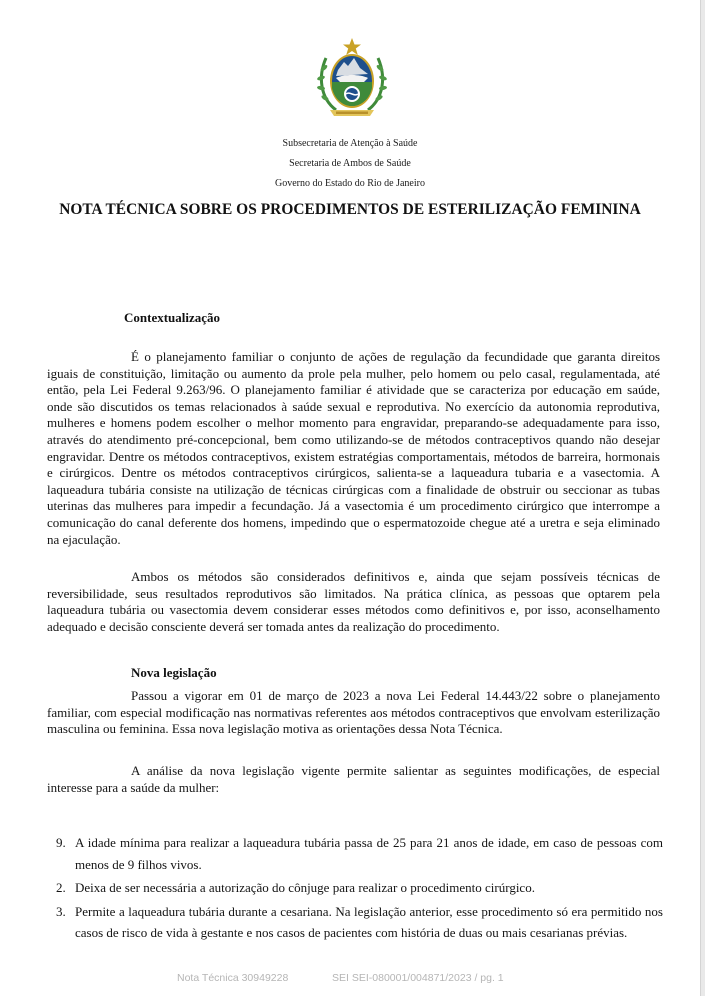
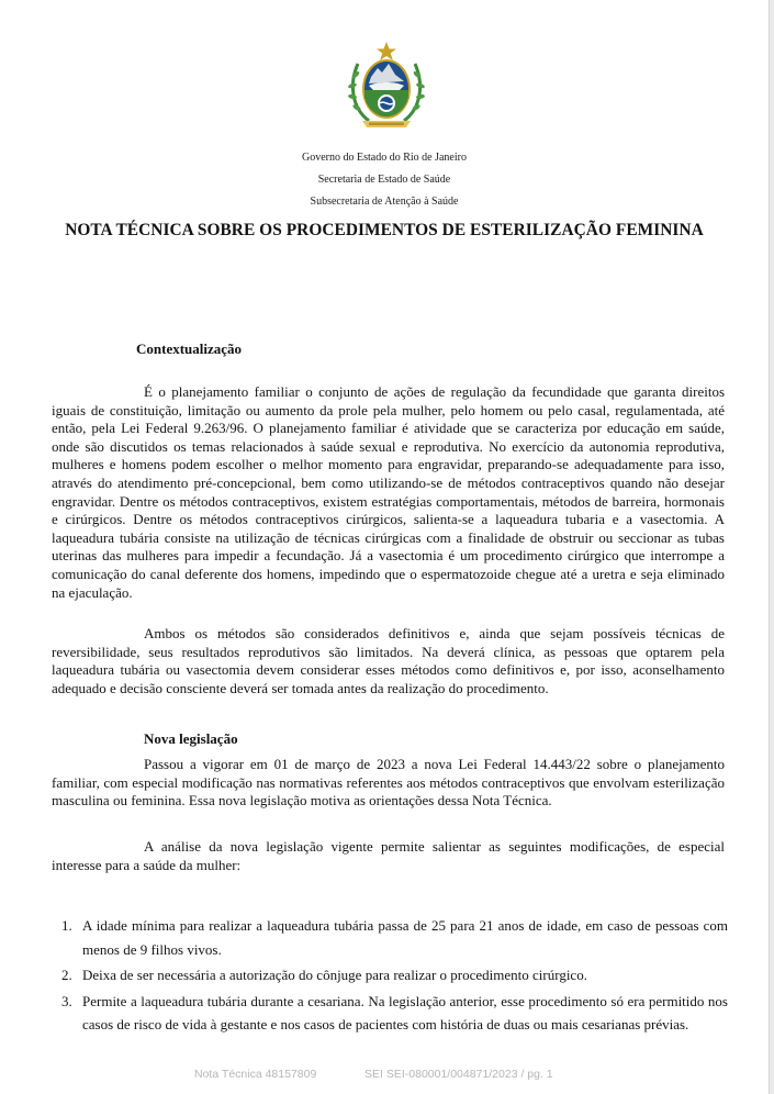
- Subsecretaria de Atenção à Saúde
+ Governo do Estado do Rio de Janeiro
- Secretaria de Ambos de Saúde
+ Secretaria de Estado de Saúde
- Governo do Estado do Rio de Janeiro
+ Subsecretaria de Atenção à Saúde
  NOTA TÉCNICA SOBRE OS PROCEDIMENTOS DE ESTERILIZAÇÃO FEMININA
  Contextualização
  É o planejamento familiar o conjunto de ações de regulação da fecundidade que garanta direitos iguais de constituição, limitação ou aumento da prole pela mulher, pelo homem ou pelo casal, regulamentada, até então, pela Lei Federal 9.263/96. O planejamento familiar é atividade que se caracteriza por educação em saúde, onde são discutidos os temas relacionados à saúde sexual e reprodutiva. No exercício da autonomia reprodutiva, mulheres e homens podem escolher o melhor momento para engravidar, preparando-se adequadamente para isso, através do atendimento pré-concepcional, bem como utilizando-se de métodos contraceptivos quando não desejar engravidar. Dentre os métodos contraceptivos, existem estratégias comportamentais, métodos de barreira, hormonais e cirúrgicos. Dentre os métodos contraceptivos cirúrgicos, salienta-se a laqueadura tubaria e a vasectomia. A laqueadura tubária consiste na utilização de técnicas cirúrgicas com a finalidade de obstruir ou seccionar as tubas uterinas das mulheres para impedir a fecundação. Já a vasectomia é um procedimento cirúrgico que interrompe a comunicação do canal deferente dos homens, impedindo que o espermatozoide chegue até a uretra e seja eliminado na ejaculação.
- Ambos os métodos são considerados definitivos e, ainda que sejam possíveis técnicas de reversibilidade, seus resultados reprodutivos são limitados. Na prática clínica, as pessoas que optarem pela laqueadura tubária ou vasectomia devem considerar esses métodos como definitivos e, por isso, aconselhamento adequado e decisão consciente deverá ser tomada antes da realização do procedimento.
+ Ambos os métodos são considerados definitivos e, ainda que sejam possíveis técnicas de reversibilidade, seus resultados reprodutivos são limitados. Na deverá clínica, as pessoas que optarem pela laqueadura tubária ou vasectomia devem considerar esses métodos como definitivos e, por isso, aconselhamento adequado e decisão consciente deverá ser tomada antes da realização do procedimento.
  Nova legislação
  Passou a vigorar em 01 de março de 2023 a nova Lei Federal 14.443/22 sobre o planejamento familiar, com especial modificação nas normativas referentes aos métodos contraceptivos que envolvam esterilização masculina ou feminina. Essa nova legislação motiva as orientações dessa Nota Técnica.
  A análise da nova legislação vigente permite salientar as seguintes modificações, de especial interesse para a saúde da mulher:
- 9.
+ 1.
  A idade mínima para realizar a laqueadura tubária passa de 25 para 21 anos de idade, em caso de pessoas com menos de 9 filhos vivos.
  2.
  Deixa de ser necessária a autorização do cônjuge para realizar o procedimento cirúrgico.
  3.
  Permite a laqueadura tubária durante a cesariana. Na legislação anterior, esse procedimento só era permitido nos casos de risco de vida à gestante e nos casos de pacientes com história de duas ou mais cesarianas prévias.
- Nota Técnica 30949228
+ Nota Técnica 48157809
  SEI SEI-080001/004871/2023 / pg. 1
